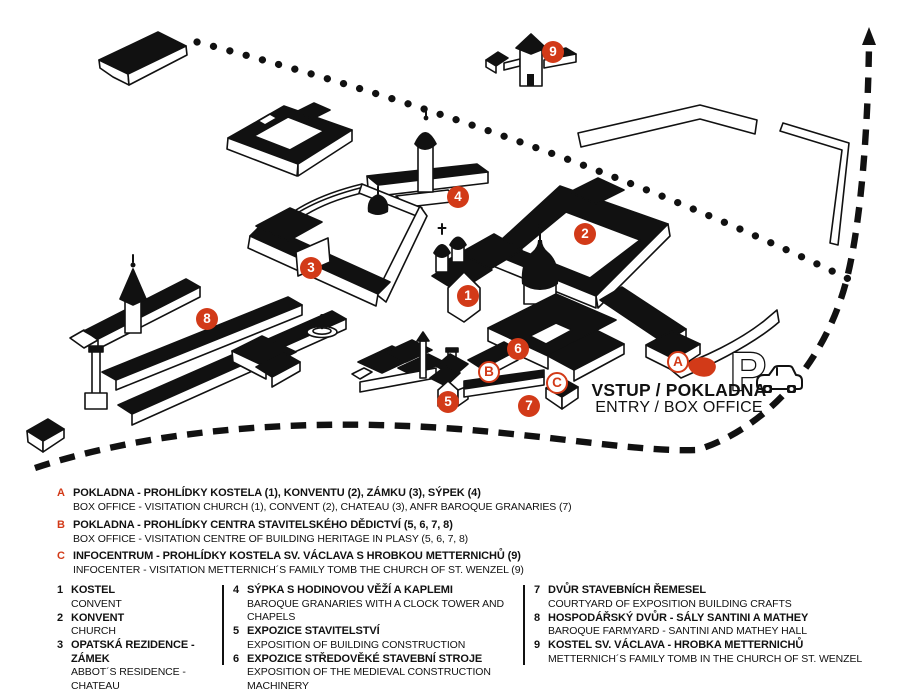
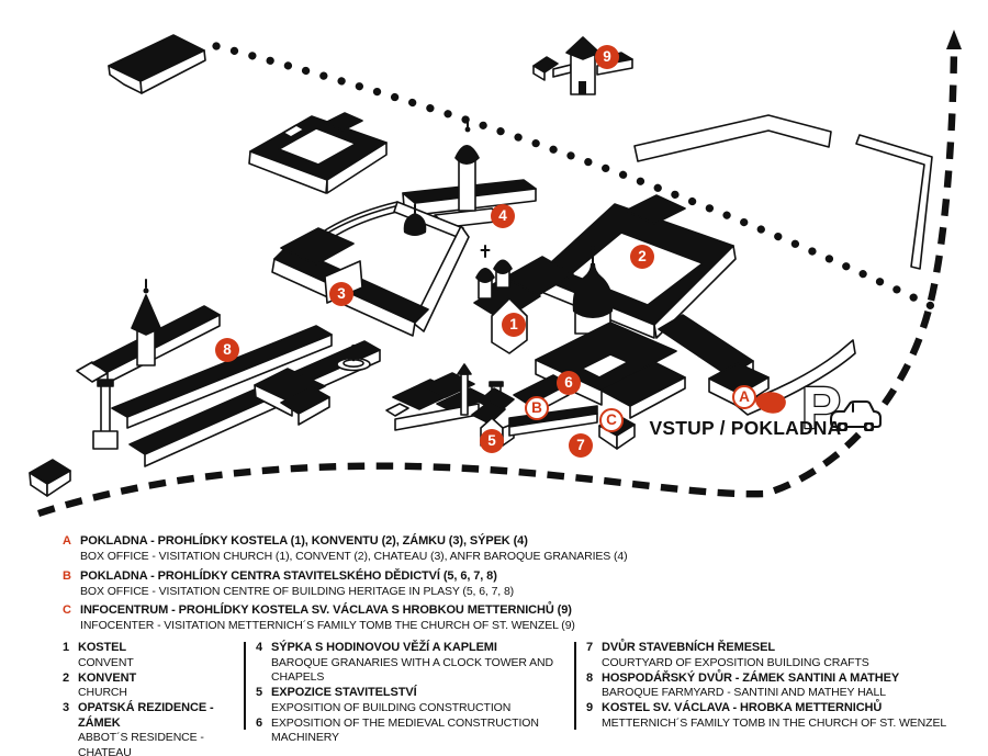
  P
  1
  2
  3
  4
  5
  6
  7
  8
  9
  A
  B
  C
  VSTUP / POKLADNA
- ENTRY / BOX OFFICE
  A
  POKLADNA - PROHLÍDKY KOSTELA (1), KONVENTU (2), ZÁMKU (3), SÝPEK (4)
- BOX OFFICE - VISITATION CHURCH (1), CONVENT (2), CHATEAU (3), ANFR BAROQUE GRANARIES (7)
+ BOX OFFICE - VISITATION CHURCH (1), CONVENT (2), CHATEAU (3), ANFR BAROQUE GRANARIES (4)
  B
  POKLADNA - PROHLÍDKY CENTRA STAVITELSKÉHO DĚDICTVÍ (5, 6, 7, 8)
  BOX OFFICE - VISITATION CENTRE OF BUILDING HERITAGE IN PLASY (5, 6, 7, 8)
  C
  INFOCENTRUM - PROHLÍDKY KOSTELA SV. VÁCLAVA S HROBKOU METTERNICHŮ (9)
  INFOCENTER - VISITATION METTERNICH´S FAMILY TOMB THE CHURCH OF ST. WENZEL (9)
  1
  KOSTEL
  CONVENT
  2
  KONVENT
  CHURCH
  3
  OPATSKÁ REZIDENCE - ZÁMEK
  ABBOT´S RESIDENCE - CHATEAU
  4
  SÝPKA S HODINOVOU VĚŽÍ A KAPLEMI
  BAROQUE GRANARIES WITH A CLOCK TOWER AND CHAPELS
  5
  EXPOZICE STAVITELSTVÍ
  EXPOSITION OF BUILDING CONSTRUCTION
  6
- EXPOZICE STŘEDOVĚKÉ STAVEBNÍ STROJE
  EXPOSITION OF THE MEDIEVAL CONSTRUCTION MACHINERY
  7
  DVŮR STAVEBNÍCH ŘEMESEL
  COURTYARD OF EXPOSITION BUILDING CRAFTS
  8
- HOSPODÁŘSKÝ DVŮR - SÁLY SANTINI A MATHEY
+ HOSPODÁŘSKÝ DVŮR - ZÁMEK SANTINI A MATHEY
  BAROQUE FARMYARD - SANTINI AND MATHEY HALL
  9
  KOSTEL SV. VÁCLAVA - HROBKA METTERNICHŮ
  METTERNICH´S FAMILY TOMB IN THE CHURCH OF ST. WENZEL
